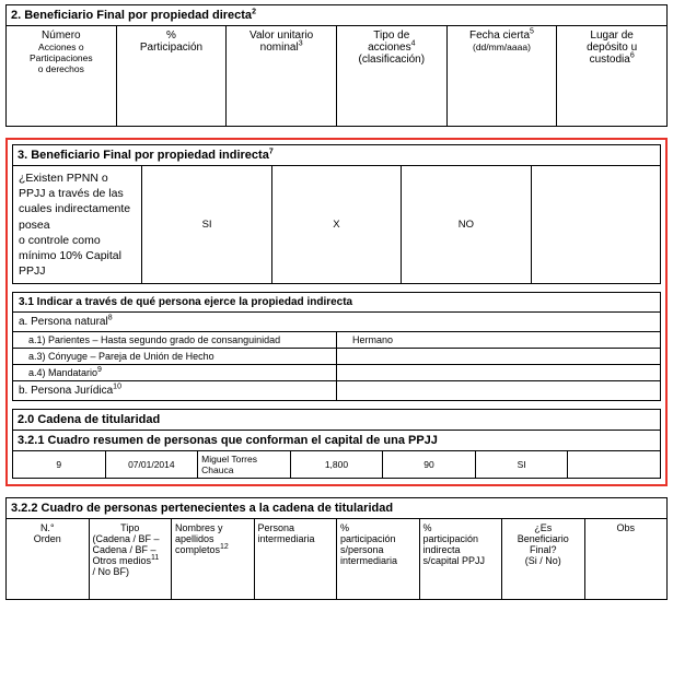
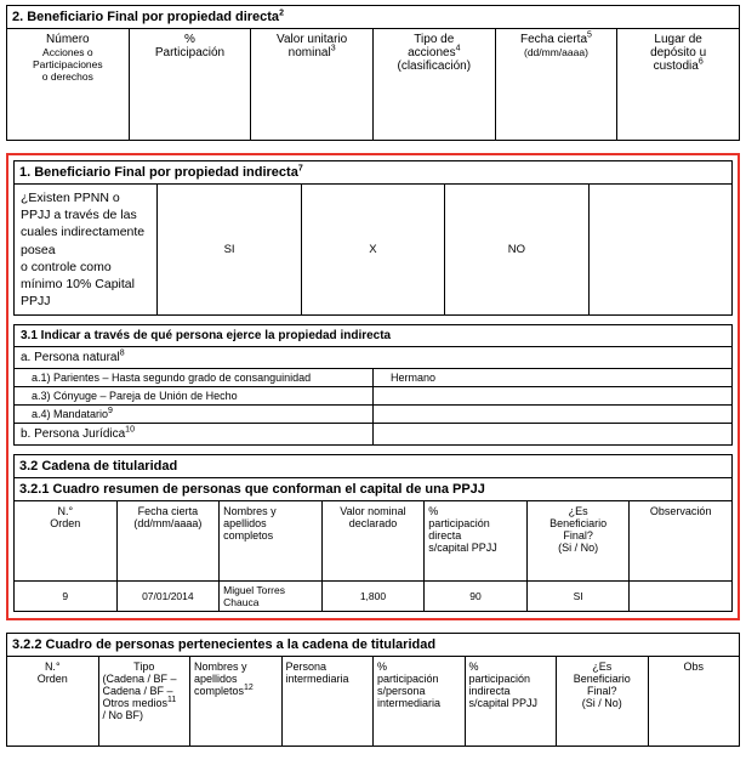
  2. Beneficiario Final por propiedad directa
  Número Acciones o Participaciones o derechos	% Participación	Valor unitario nominal	Tipo de acciones (clasificación)	Fecha cierta (dd/mm/aaaa)	Lugar de depósito u custodia
- 3. Beneficiario Final por propiedad indirecta
+ 1. Beneficiario Final por propiedad indirecta
  ¿Existen PPNN o PPJJ a través de las cuales indirectamente posea o controle como mínimo 10% Capital PPJJ	SI	X	NO
  3.1 Indicar a través de qué persona ejerce la propiedad indirecta
  a. Persona natural
  a.1) Parientes – Hasta segundo grado de consanguinidad	Hermano
  a.3) Cónyuge – Pareja de Unión de Hecho
  a.4) Mandatario
  b. Persona Jurídica
- 2.0 Cadena de titularidad
+ 3.2 Cadena de titularidad
  3.2.1 Cuadro resumen de personas que conforman el capital de una PPJJ
+ N.° Orden	Fecha cierta (dd/mm/aaaa)	Nombres y apellidos completos	Valor nominal declarado	% participación directa s/capital PPJJ	¿Es Beneficiario Final? (Si / No)	Observación
  9	07/01/2014	Miguel Torres Chauca	1,800	90	SI
  3.2.2 Cuadro de personas pertenecientes a la cadena de titularidad
  N.° Orden	Tipo (Cadena / BF – Cadena / BF – Otros medios / No BF)	Nombres y apellidos completos	Persona intermediaria	% participación s/persona intermediaria	% participación indirecta s/capital PPJJ	¿Es Beneficiario Final? (Si / No)	Obs
